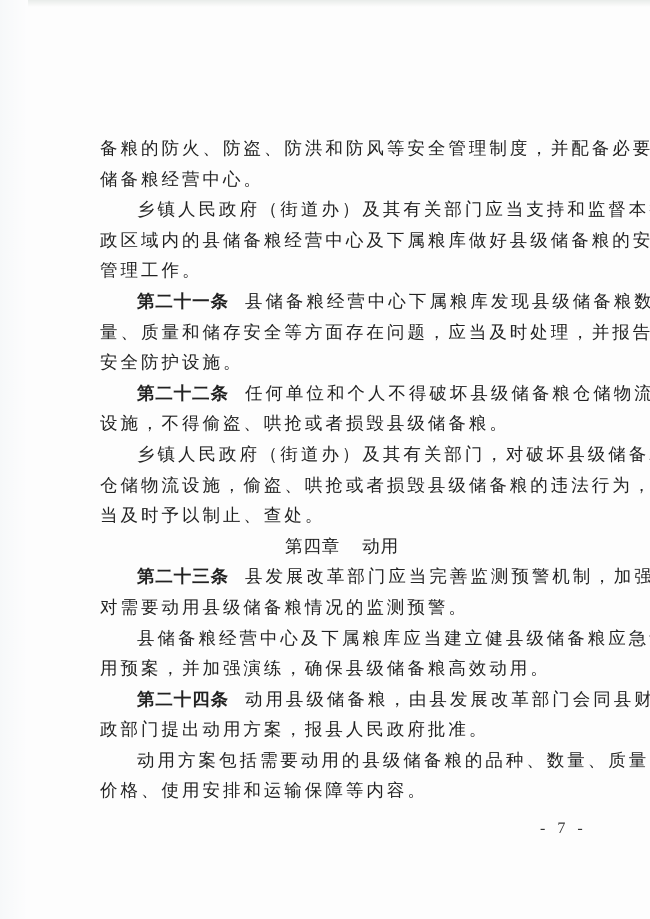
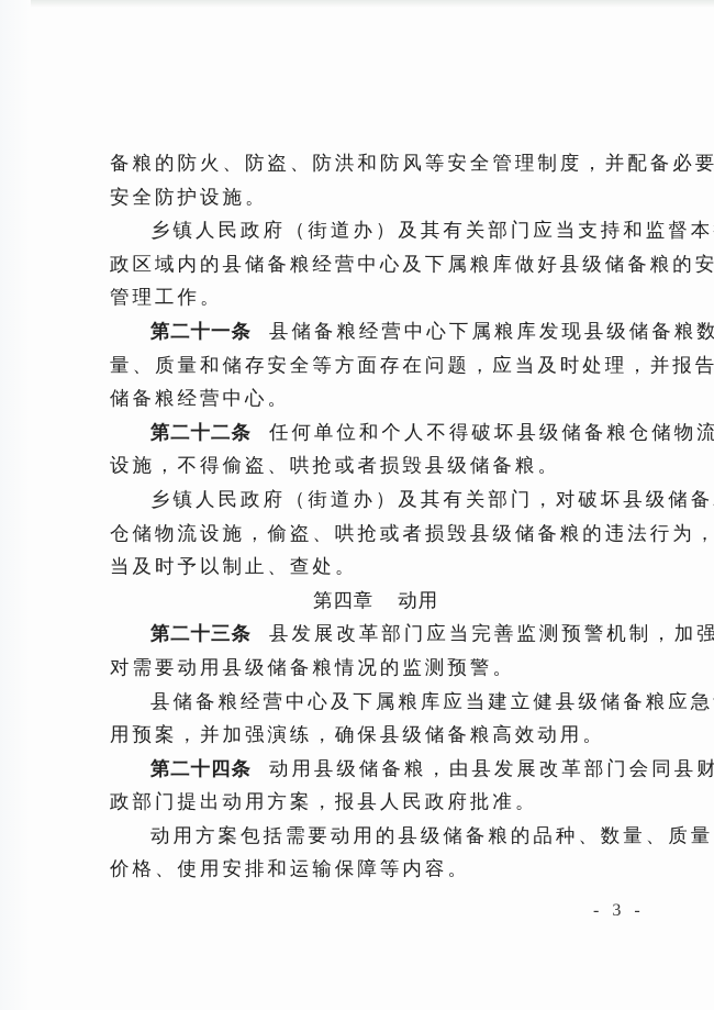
  备粮的防火、防盗、防洪和防风等安全管理制度，并配备必要
- 储备粮经营中心。
+ 安全防护设施。
  乡镇人民政府（街道办）及其有关部门应当支持和监督本
  政区域内的县储备粮经营中心及下属粮库做好县级储备粮的安
  管理工作。
  第二十一条 县储备粮经营中心下属粮库发现县级储备粮数
  量、质量和储存安全等方面存在问题，应当及时处理，并报告
- 安全防护设施。
+ 储备粮经营中心。
  第二十二条 任何单位和个人不得破坏县级储备粮仓储物流
  设施，不得偷盗、哄抢或者损毁县级储备粮。
  乡镇人民政府（街道办）及其有关部门，对破坏县级储备
  仓储物流设施，偷盗、哄抢或者损毁县级储备粮的违法行为，
  当及时予以制止、查处。
  第四章 动用
  第二十三条 县发展改革部门应当完善监测预警机制，加强
  对需要动用县级储备粮情况的监测预警。
  县储备粮经营中心及下属粮库应当建立健县级储备粮应急
  用预案，并加强演练，确保县级储备粮高效动用。
  第二十四条 动用县级储备粮，由县发展改革部门会同县财
  政部门提出动用方案，报县人民政府批准。
  动用方案包括需要动用的县级储备粮的品种、数量、质量
  价格、使用安排和运输保障等内容。
- - 7 -
+ - 3 -
